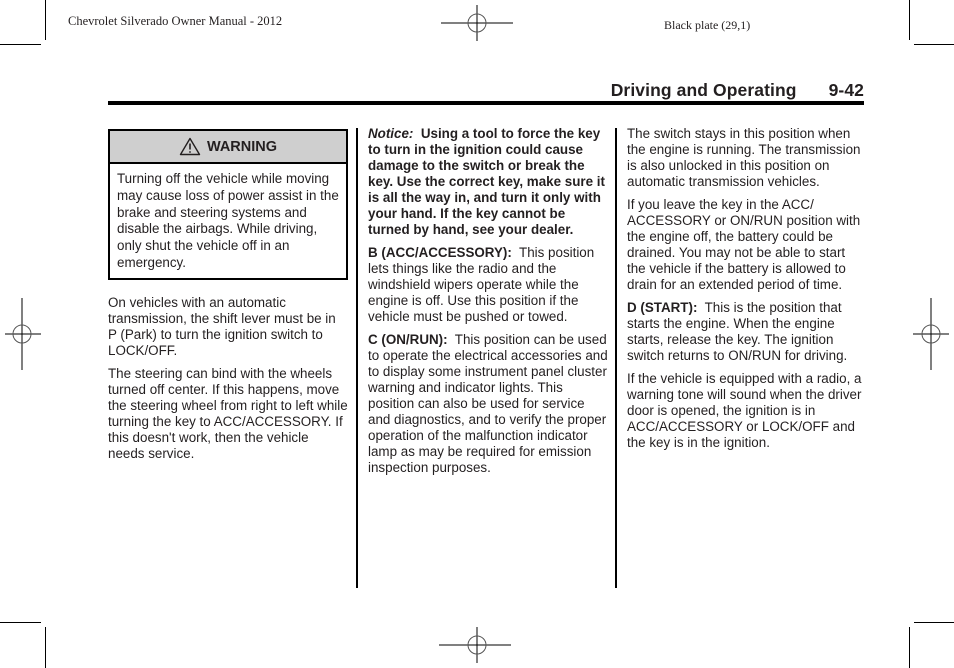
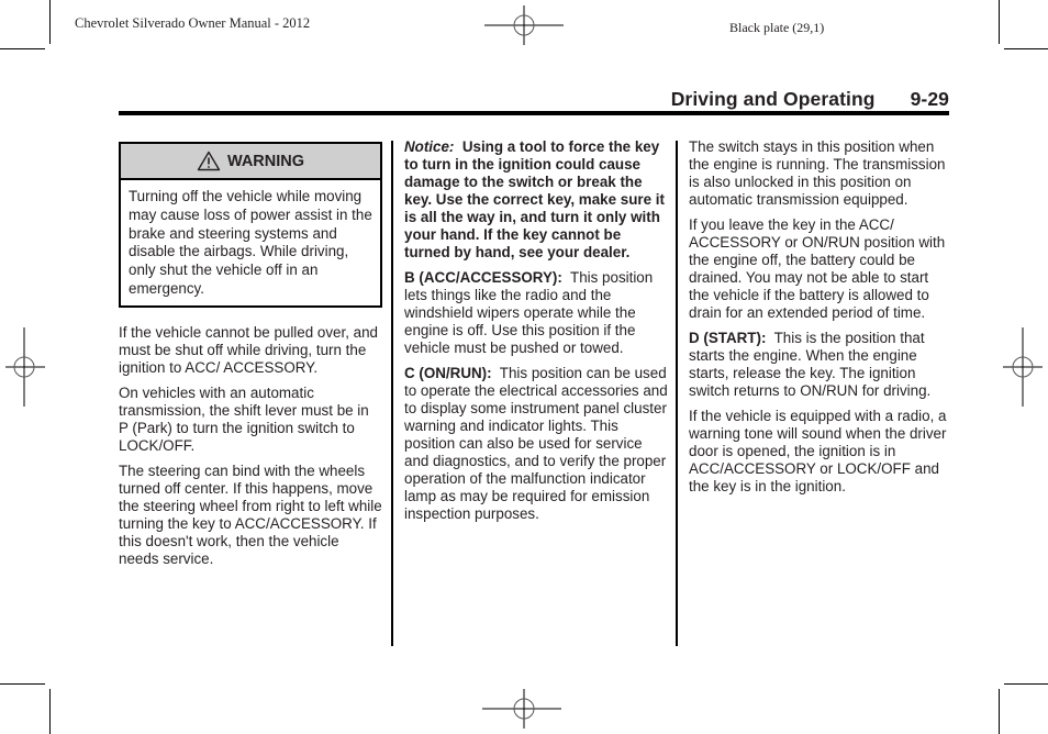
  Chevrolet Silverado Owner Manual - 2012
  Black plate (29,1)
- Driving and Operating 9-42
+ Driving and Operating 9-29
  WARNING
  Turning off the vehicle while moving may cause loss of power assist in the brake and steering systems and disable the airbags. While driving, only shut the vehicle off in an emergency.
+ If the vehicle cannot be pulled over, and must be shut off while driving, turn the ignition to ACC/ ACCESSORY.
  On vehicles with an automatic transmission, the shift lever must be in P (Park) to turn the ignition switch to LOCK/OFF.
  The steering can bind with the wheels turned off center. If this happens, move the steering wheel from right to left while turning the key to ACC/ACCESSORY. If this doesn't work, then the vehicle needs service.
  Notice: Using a tool to force the key to turn in the ignition could cause damage to the switch or break the key. Use the correct key, make sure it is all the way in, and turn it only with your hand. If the key cannot be turned by hand, see your dealer.
  B (ACC/ACCESSORY): This position lets things like the radio and the windshield wipers operate while the engine is off. Use this position if the vehicle must be pushed or towed.
  C (ON/RUN): This position can be used to operate the electrical accessories and to display some instrument panel cluster warning and indicator lights. This position can also be used for service and diagnostics, and to verify the proper operation of the malfunction indicator lamp as may be required for emission inspection purposes.
- The switch stays in this position when the engine is running. The transmission is also unlocked in this position on automatic transmission vehicles.
+ The switch stays in this position when the engine is running. The transmission is also unlocked in this position on automatic transmission equipped.
  If you leave the key in the ACC/ ACCESSORY or ON/RUN position with the engine off, the battery could be drained. You may not be able to start the vehicle if the battery is allowed to drain for an extended period of time.
  D (START): This is the position that starts the engine. When the engine starts, release the key. The ignition switch returns to ON/RUN for driving.
  If the vehicle is equipped with a radio, a warning tone will sound when the driver door is opened, the ignition is in ACC/ACCESSORY or LOCK/OFF and the key is in the ignition.
